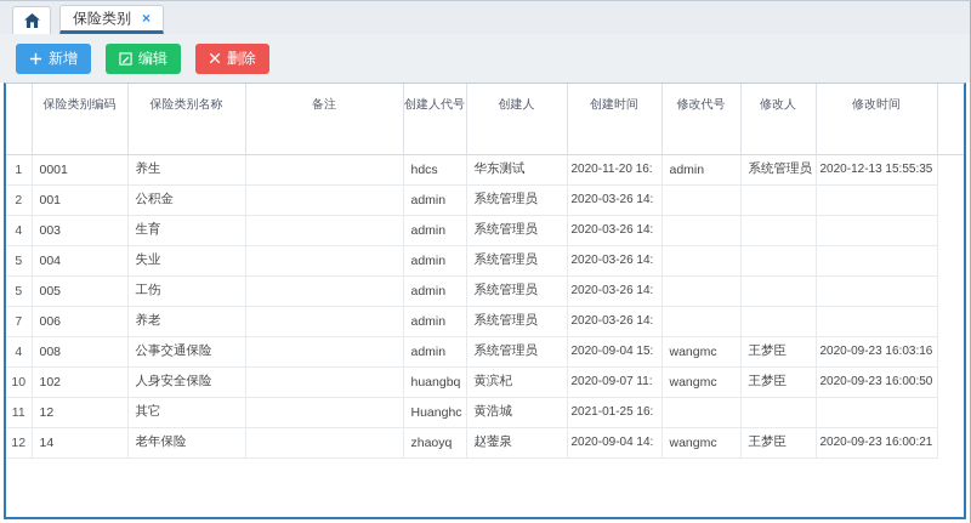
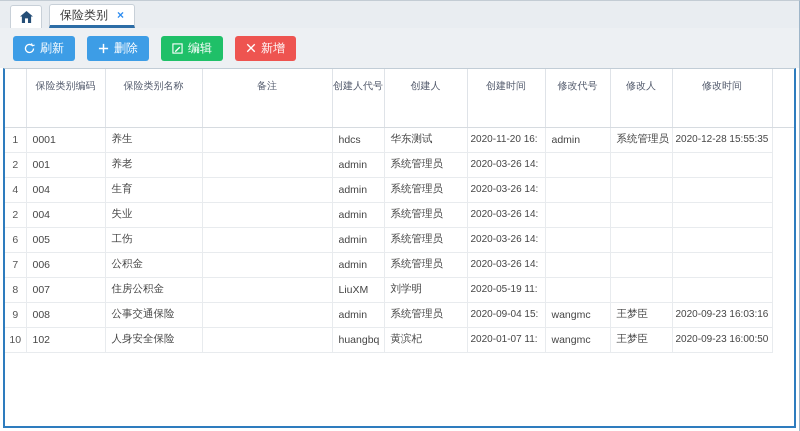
  保险类别
  ×
+ 刷新
- 新增
+ 删除
  编辑
- 删除
+ 新增
  	保险类别编码	保险类别名称	备注	创建人代号	创建人	创建时间	修改代号	修改人	修改时间
- 1	0001	养生		hdcs	华东测试	2020-11-20 16:	admin	系统管理员	2020-12-13 15:55:35
+ 1	0001	养生		hdcs	华东测试	2020-11-20 16:	admin	系统管理员	2020-12-28 15:55:35
- 2	001	公积金		admin	系统管理员	2020-03-26 14:
+ 2	001	养老		admin	系统管理员	2020-03-26 14:
- 4	003	生育		admin	系统管理员	2020-03-26 14:
+ 4	004	生育		admin	系统管理员	2020-03-26 14:
- 5	004	失业		admin	系统管理员	2020-03-26 14:
+ 2	004	失业		admin	系统管理员	2020-03-26 14:
- 5	005	工伤		admin	系统管理员	2020-03-26 14:
+ 6	005	工伤		admin	系统管理员	2020-03-26 14:
- 7	006	养老		admin	系统管理员	2020-03-26 14:
+ 7	006	公积金		admin	系统管理员	2020-03-26 14:
+ 8	007	住房公积金		LiuXM	刘学明	2020-05-19 11:
- 4	008	公事交通保险		admin	系统管理员	2020-09-04 15:	wangmc	王梦臣	2020-09-23 16:03:16
+ 9	008	公事交通保险		admin	系统管理员	2020-09-04 15:	wangmc	王梦臣	2020-09-23 16:03:16
- 10	102	人身安全保险		huangbq	黄滨杞	2020-09-07 11:	wangmc	王梦臣	2020-09-23 16:00:50
+ 10	102	人身安全保险		huangbq	黄滨杞	2020-01-07 11:	wangmc	王梦臣	2020-09-23 16:00:50
- 11	12	其它		Huanghc	黄浩城	2021-01-25 16:
- 12	14	老年保险		zhaoyq	赵蓥泉	2020-09-04 14:	wangmc	王梦臣	2020-09-23 16:00:21
